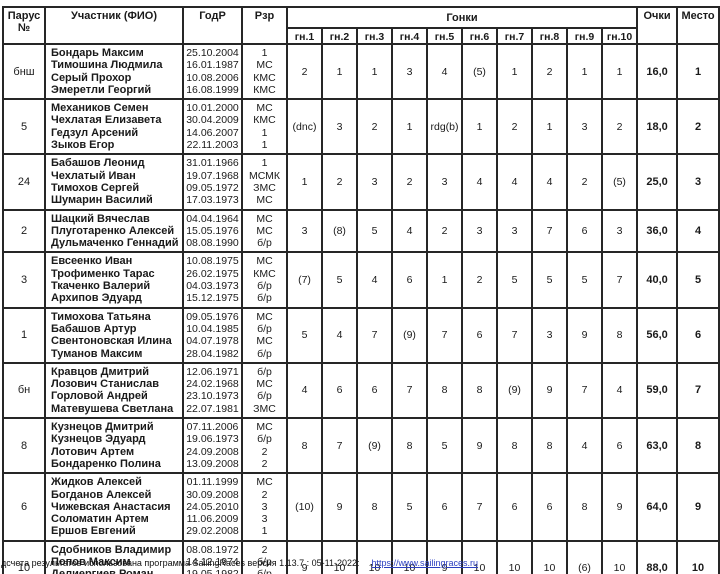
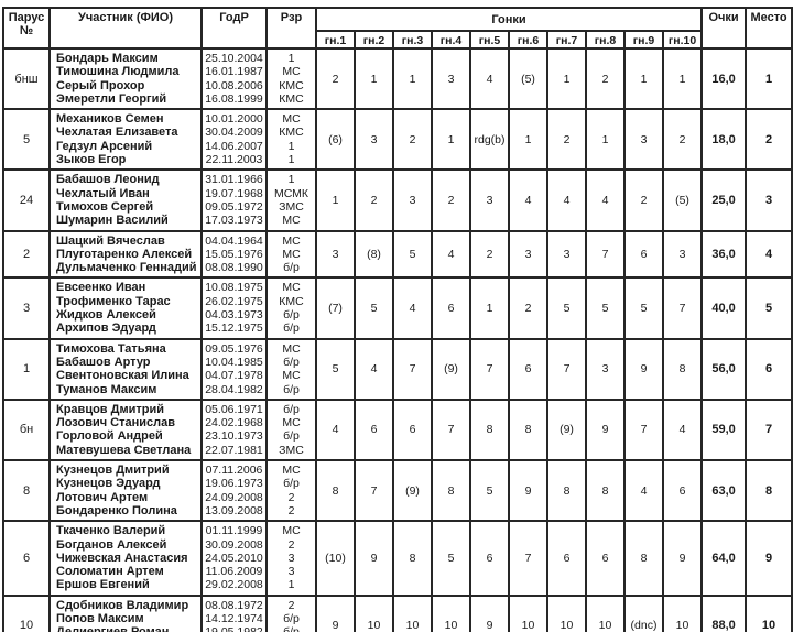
  Парус №	Участник (ФИО)	ГодР	Рзр	Гонки	Очки	Место
  гн.1	гн.2	гн.3	гн.4	гн.5	гн.6	гн.7	гн.8	гн.9	гн.10
  бнш	Бондарь МаксимТимошина ЛюдмилаСерый ПрохорЭмеретли Георгий	25.10.200416.01.198710.08.200616.08.1999	1МСКМСКМС	2	1	1	3	4	(5)	1	2	1	1	16,0	1
- 5	Механиков СеменЧехлатая ЕлизаветаГедзул АрсенийЗыков Егор	10.01.200030.04.200914.06.200722.11.2003	МСКМС11	(dnc)	3	2	1	rdg(b)	1	2	1	3	2	18,0	2
+ 5	Механиков СеменЧехлатая ЕлизаветаГедзул АрсенийЗыков Егор	10.01.200030.04.200914.06.200722.11.2003	МСКМС11	(6)	3	2	1	rdg(b)	1	2	1	3	2	18,0	2
  24	Бабашов ЛеонидЧехлатый ИванТимохов СергейШумарин Василий	31.01.196619.07.196809.05.197217.03.1973	1МСМКЗМСМС	1	2	3	2	3	4	4	4	2	(5)	25,0	3
  2	Шацкий ВячеславПлуготаренко АлексейДульмаченко Геннадий	04.04.196415.05.197608.08.1990	МСМСб/р	3	(8)	5	4	2	3	3	7	6	3	36,0	4
- 3	Евсеенко ИванТрофименко ТарасТкаченко ВалерийАрхипов Эдуард	10.08.197526.02.197504.03.197315.12.1975	МСКМСб/рб/р	(7)	5	4	6	1	2	5	5	5	7	40,0	5
+ 3	Евсеенко ИванТрофименко ТарасЖидков АлексейАрхипов Эдуард	10.08.197526.02.197504.03.197315.12.1975	МСКМСб/рб/р	(7)	5	4	6	1	2	5	5	5	7	40,0	5
  1	Тимохова ТатьянаБабашов АртурСвентоновская ИлинаТуманов Максим	09.05.197610.04.198504.07.197828.04.1982	МСб/рМСб/р	5	4	7	(9)	7	6	7	3	9	8	56,0	6
- бн	Кравцов ДмитрийЛозович СтаниславГорловой АндрейМатевушева Светлана	12.06.197124.02.196823.10.197322.07.1981	б/рМСб/рЗМС	4	6	6	7	8	8	(9)	9	7	4	59,0	7
+ бн	Кравцов ДмитрийЛозович СтаниславГорловой АндрейМатевушева Светлана	05.06.197124.02.196823.10.197322.07.1981	б/рМСб/рЗМС	4	6	6	7	8	8	(9)	9	7	4	59,0	7
  8	Кузнецов ДмитрийКузнецов ЭдуардЛотович АртемБондаренко Полина	07.11.200619.06.197324.09.200813.09.2008	МСб/р22	8	7	(9)	8	5	9	8	8	4	6	63,0	8
- 6	Жидков АлексейБогданов АлексейЧижевская АнастасияСоломатин АртемЕршов Евгений	01.11.199930.09.200824.05.201011.06.200929.02.2008	МС2331	(10)	9	8	5	6	7	6	6	8	9	64,0	9
+ 6	Ткаченко ВалерийБогданов АлексейЧижевская АнастасияСоломатин АртемЕршов Евгений	01.11.199930.09.200824.05.201011.06.200929.02.2008	МС2331	(10)	9	8	5	6	7	6	6	8	9	64,0	9
- 10	Сдобников ВладимирПопов Максим	08.08.197214.12.1974	2б/р	9	10	10	10	9	10	10	10	(6)	10	88,0	10
+ 10	Сдобников ВладимирПопов Максим	08.08.197214.12.1974	2б/р	9	10	10	10	9	10	10	10	(dnc)	10	88,0	10
- дсчета результатов использована программа SailingRaces версия 1.13.7 : 05-11-2022: https://www.sailingraces.ru
